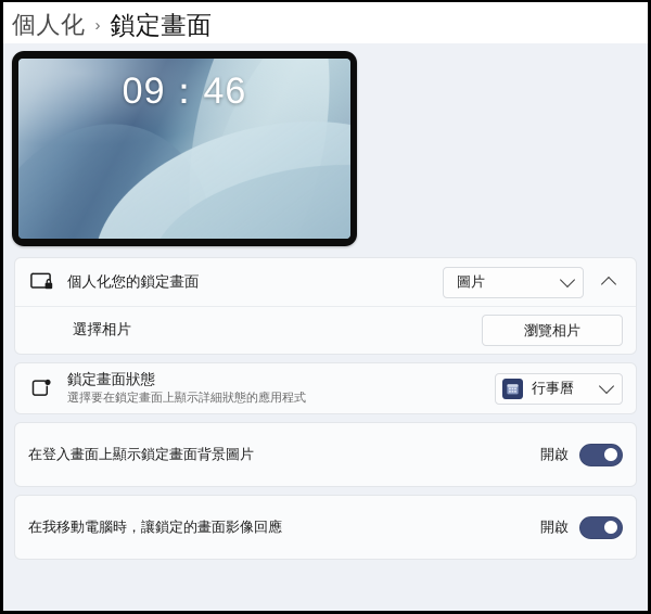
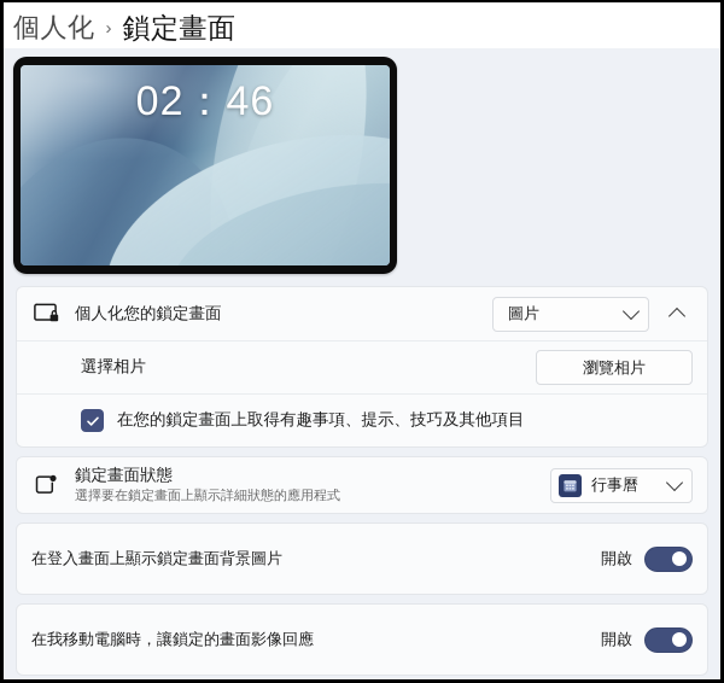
  個人化
  ›
  鎖定畫面
- 09：46
+ 02：46
  個人化您的鎖定畫面
  圖片
  選擇相片
  瀏覽相片
+ 在您的鎖定畫面上取得有趣事項、提示、技巧及其他項目
  鎖定畫面狀態
  選擇要在鎖定畫面上顯示詳細狀態的應用程式
  行事曆
  在登入畫面上顯示鎖定畫面背景圖片
  開啟
  在我移動電腦時，讓鎖定的畫面影像回應
  開啟
